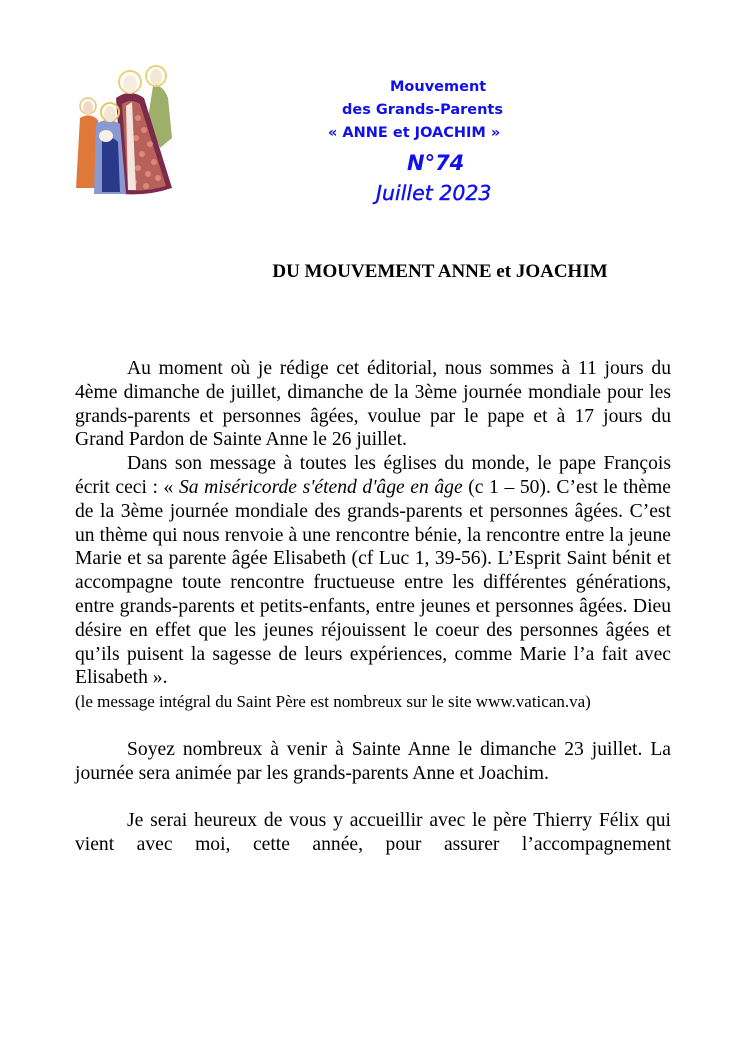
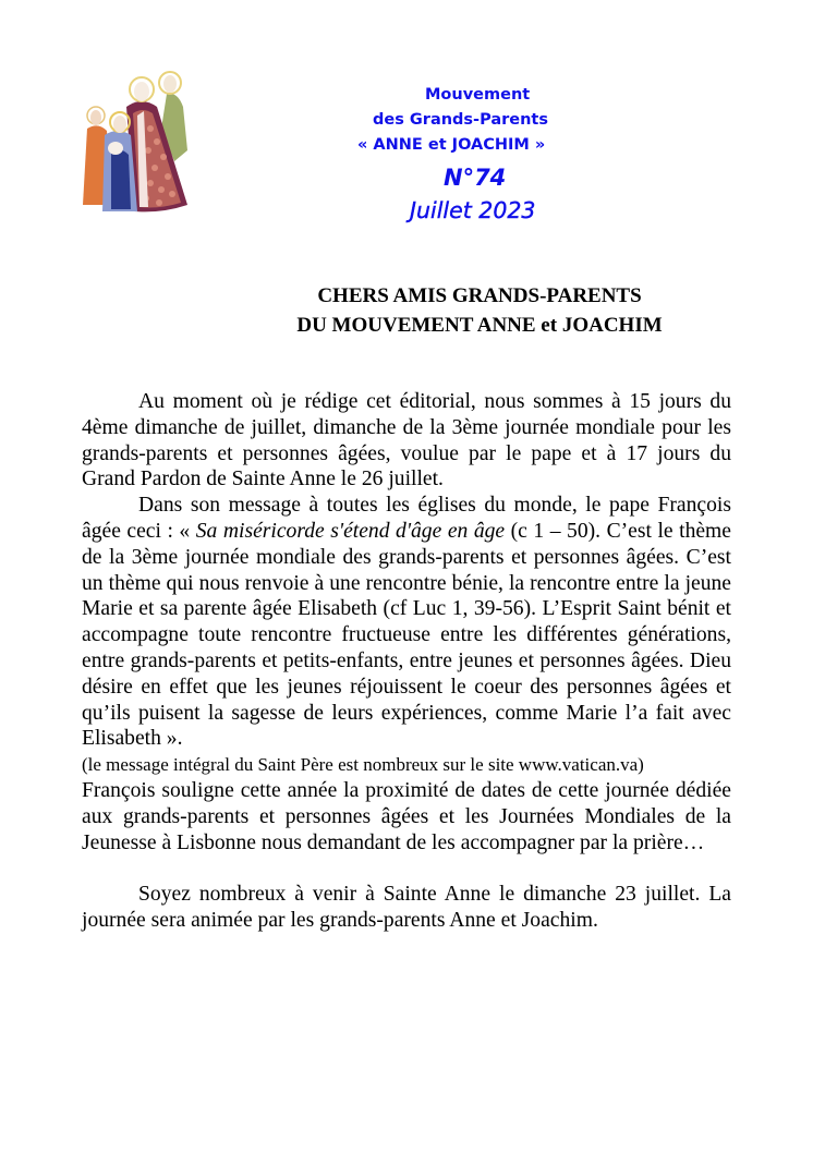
  Mouvement
  des Grands-Parents
  « ANNE et JOACHIM »
  N°74
  Juillet 2023
+ CHERS AMIS GRANDS-PARENTS
  DU MOUVEMENT ANNE et JOACHIM
- Au moment où je rédige cet éditorial, nous sommes à 11 jours du 4ème dimanche de juillet, dimanche de la 3ème journée mondiale pour les grands-parents et personnes âgées, voulue par le pape et à 17 jours du Grand Pardon de Sainte Anne le 26 juillet.
+ Au moment où je rédige cet éditorial, nous sommes à 15 jours du 4ème dimanche de juillet, dimanche de la 3ème journée mondiale pour les grands-parents et personnes âgées, voulue par le pape et à 17 jours du Grand Pardon de Sainte Anne le 26 juillet.
- Dans son message à toutes les églises du monde, le pape François écrit ceci : « Sa miséricorde s'étend d'âge en âge (c 1 – 50). C’est le thème de la 3ème journée mondiale des grands-parents et personnes âgées. C’est un thème qui nous renvoie à une rencontre bénie, la rencontre entre la jeune Marie et sa parente âgée Elisabeth (cf Luc 1, 39-56). L’Esprit Saint bénit et accompagne toute rencontre fructueuse entre les différentes générations, entre grands-parents et petits-enfants, entre jeunes et personnes âgées. Dieu désire en effet que les jeunes réjouissent le coeur des personnes âgées et qu’ils puisent la sagesse de leurs expériences, comme Marie l’a fait avec Elisabeth ».
+ Dans son message à toutes les églises du monde, le pape François âgée ceci : « Sa miséricorde s'étend d'âge en âge (c 1 – 50). C’est le thème de la 3ème journée mondiale des grands-parents et personnes âgées. C’est un thème qui nous renvoie à une rencontre bénie, la rencontre entre la jeune Marie et sa parente âgée Elisabeth (cf Luc 1, 39-56). L’Esprit Saint bénit et accompagne toute rencontre fructueuse entre les différentes générations, entre grands-parents et petits-enfants, entre jeunes et personnes âgées. Dieu désire en effet que les jeunes réjouissent le coeur des personnes âgées et qu’ils puisent la sagesse de leurs expériences, comme Marie l’a fait avec Elisabeth ».
  (le message intégral du Saint Père est nombreux sur le site www.vatican.va)
+ François souligne cette année la proximité de dates de cette journée dédiée aux grands-parents et personnes âgées et les Journées Mondiales de la Jeunesse à Lisbonne nous demandant de les accompagner par la prière…
  Soyez nombreux à venir à Sainte Anne le dimanche 23 juillet. La journée sera animée par les grands-parents Anne et Joachim.
- Je serai heureux de vous y accueillir avec le père Thierry Félix qui vient avec moi, cette année, pour assurer l’accompagnement
